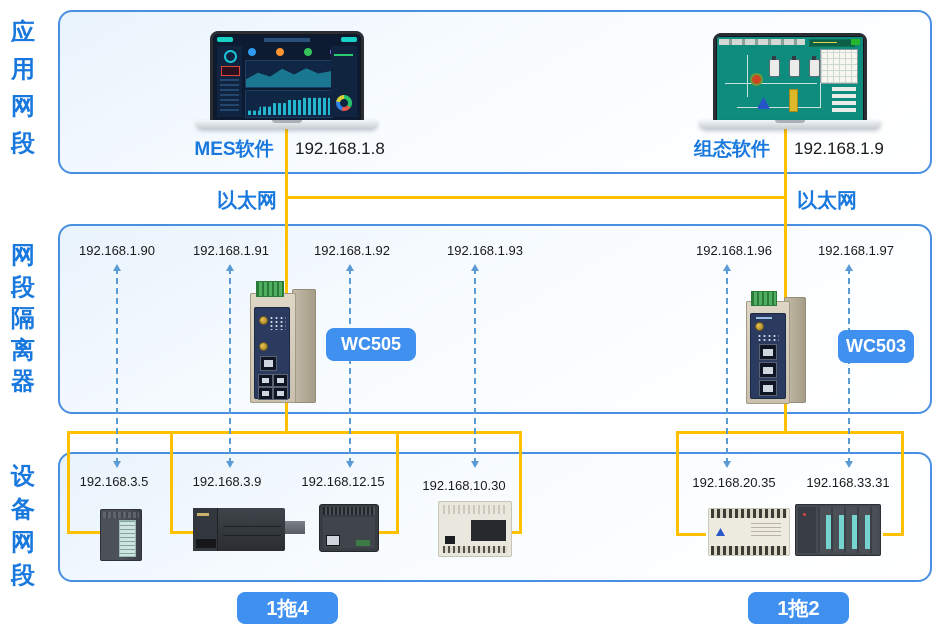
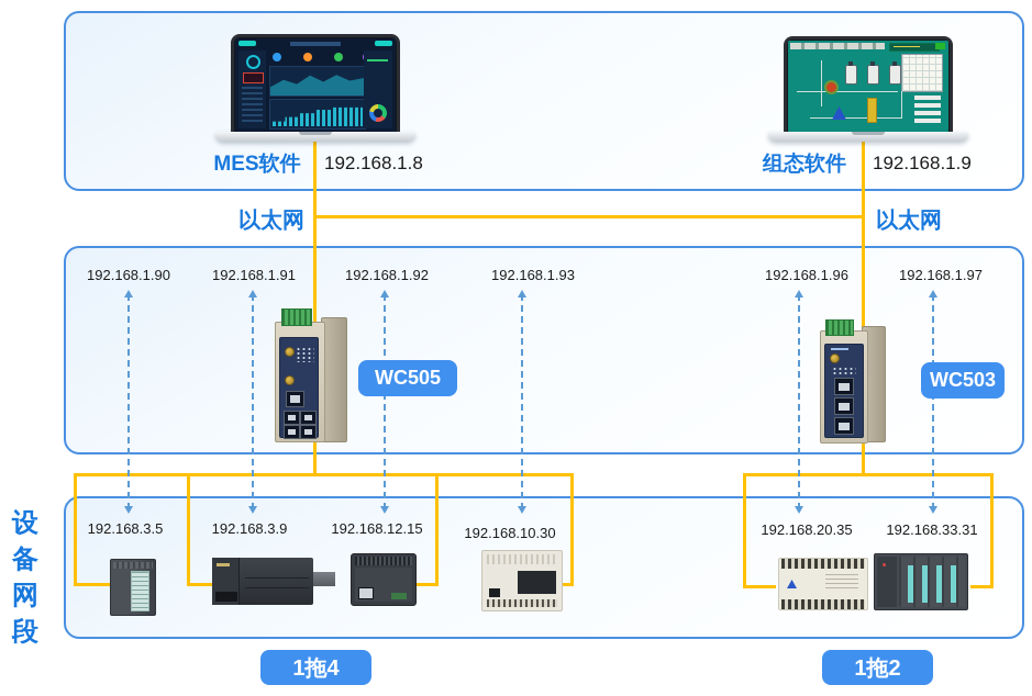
- 应用网段
- 网段隔离器
  设备网段
  以太网
  以太网
  MES软件
  192.168.1.8
  组态软件
  192.168.1.9
  192.168.1.90
  192.168.1.91
  192.168.1.92
  192.168.1.93
  192.168.1.96
  192.168.1.97
  WC505
  WC503
  192.168.3.5
  192.168.3.9
  192.168.12.15
  192.168.10.30
  192.168.20.35
  192.168.33.31
  1拖4
  1拖2
